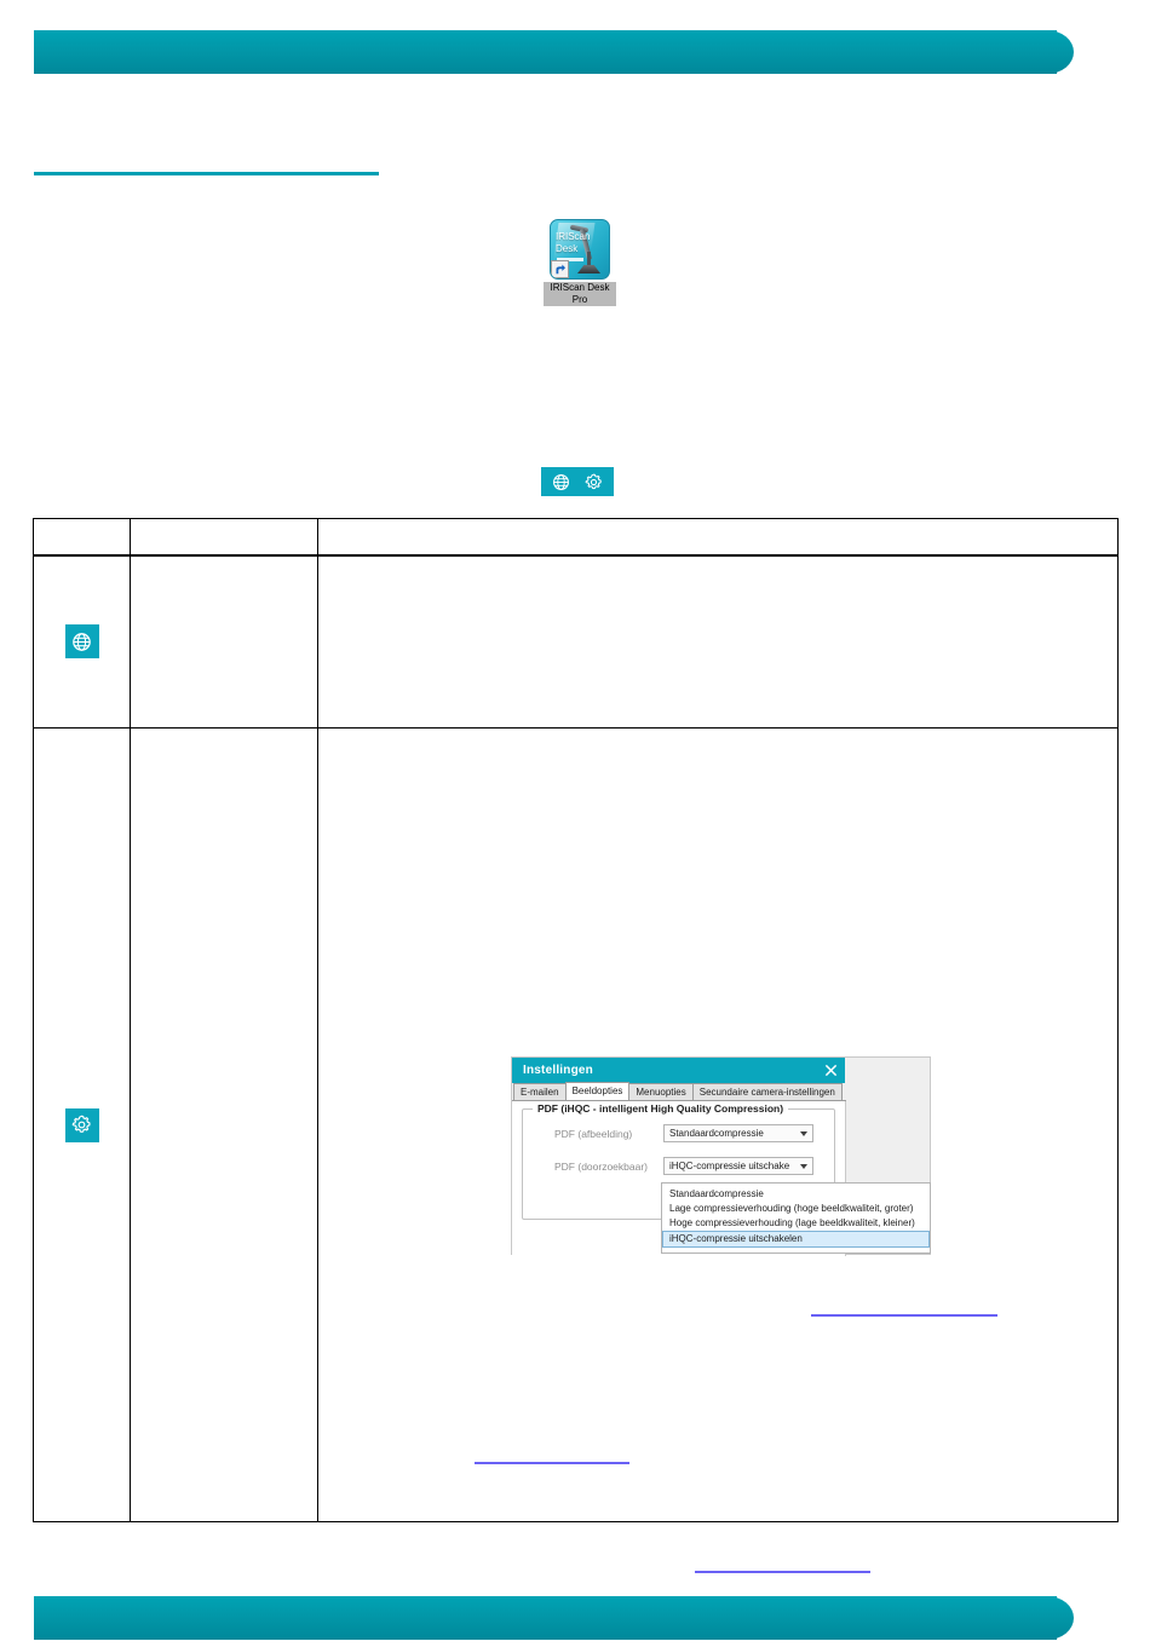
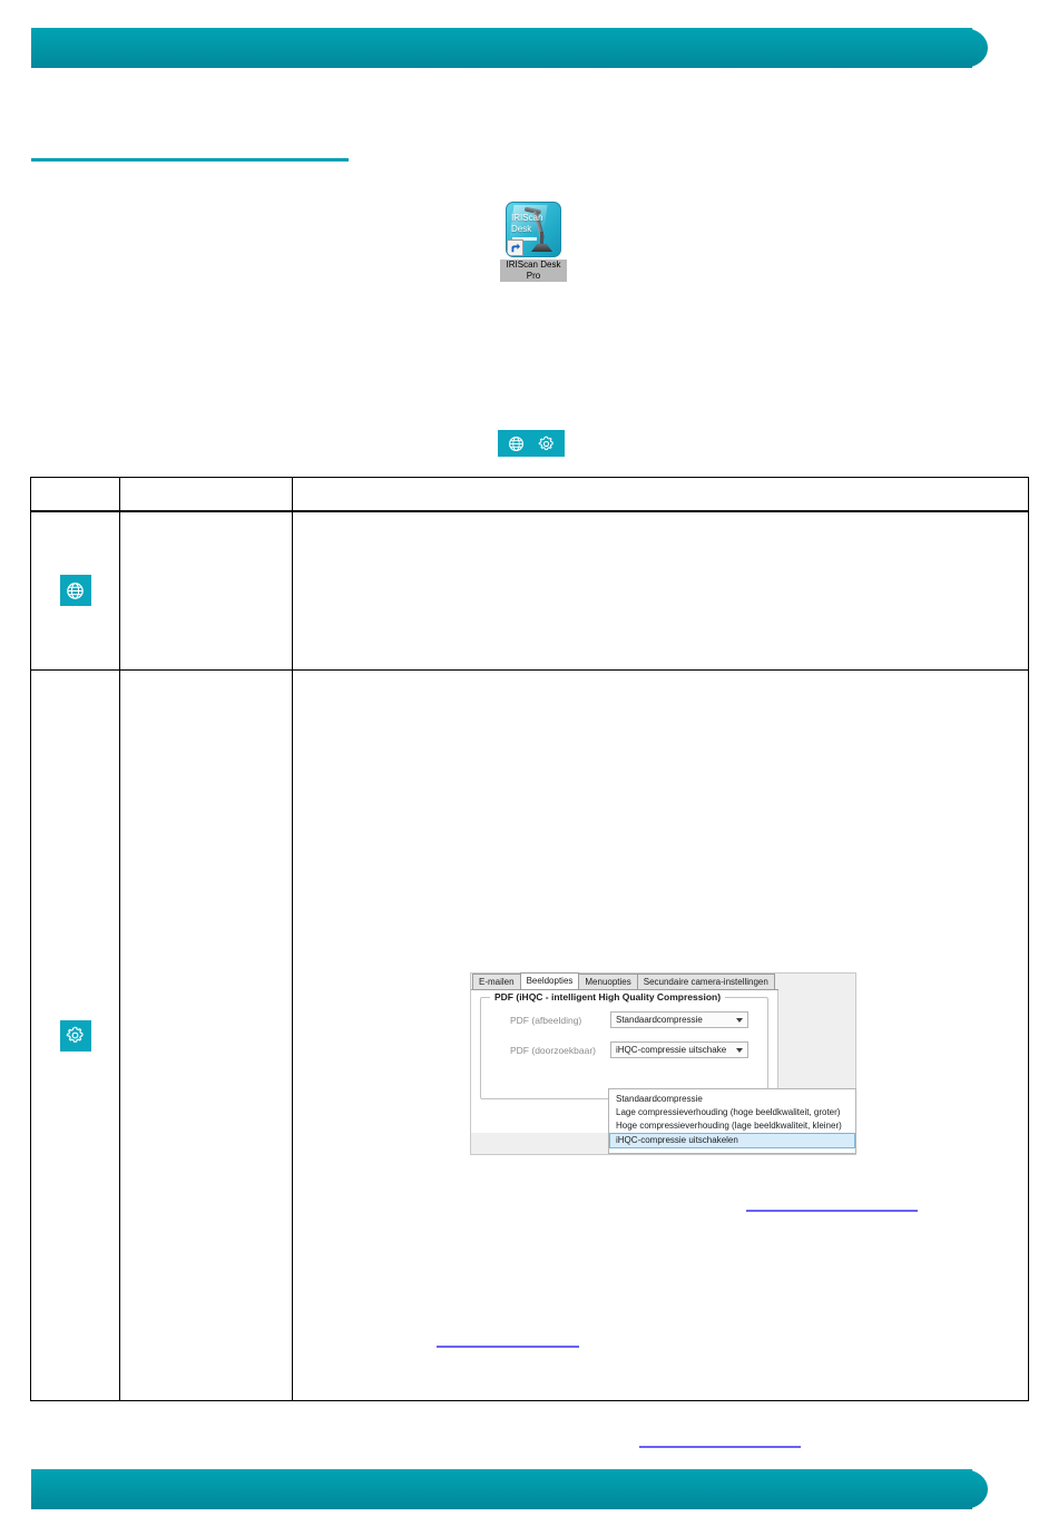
  IRIScan
  Desk
  IRIScan Desk Pro
- Instellingen
  E-mailen
  Beeldopties
  Menuopties
  Secundaire camera-instellingen
  PDF (iHQC - intelligent High Quality Compression)
  PDF (afbeelding)
  Standaardcompressie
  PDF (doorzoekbaar)
  iHQC-compressie uitschake
  Standaardcompressie
  Lage compressieverhouding (hoge beeldkwaliteit, groter)
  Hoge compressieverhouding (lage beeldkwaliteit, kleiner)
  iHQC-compressie uitschakelen
